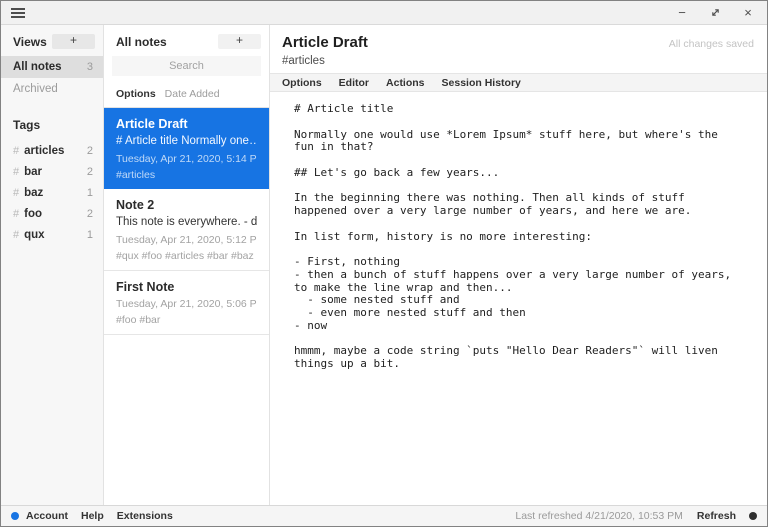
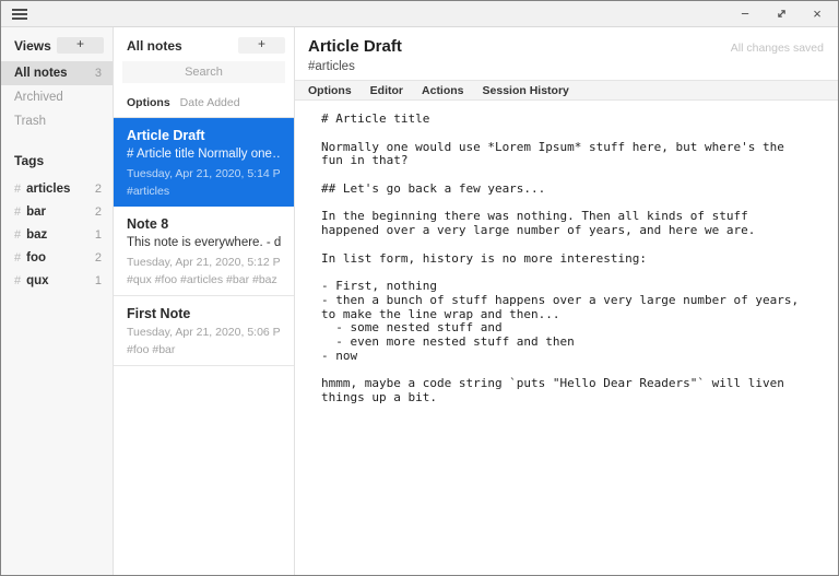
  −
  ×
  Views
  +
  All notes
  3
  Archived
+ Trash
  Tags
  #
  articles
  2
  #
  bar
  2
  #
  baz
  1
  #
  foo
  2
  #
  qux
  1
  All notes
  +
  Search
  Options
  Date Added
  Article Draft
  # Article title Normally one…
  Tuesday, Apr 21, 2020, 5:14 P
  #articles
- Note 2
+ Note 8
  This note is everywhere. - d
  Tuesday, Apr 21, 2020, 5:12 P
  #qux #foo #articles #bar #baz
  First Note
  Tuesday, Apr 21, 2020, 5:06 P
  #foo #bar
  Article Draft
  #articles
  All changes saved
  Options
  Editor
  Actions
  Session History
  # Article title
  Normally one would use *Lorem Ipsum* stuff here, but where's the
  fun in that?
  ## Let's go back a few years...
  In the beginning there was nothing. Then all kinds of stuff
  happened over a very large number of years, and here we are.
  In list form, history is no more interesting:
  - First, nothing
  - then a bunch of stuff happens over a very large number of years,
  to make the line wrap and then...
  - some nested stuff and
  - even more nested stuff and then
  - now
  hmmm, maybe a code string `puts "Hello Dear Readers"` will liven
  things up a bit.
- Account
- Help
- Extensions
- Last refreshed 4/21/2020, 10:53 PM
- Refresh
